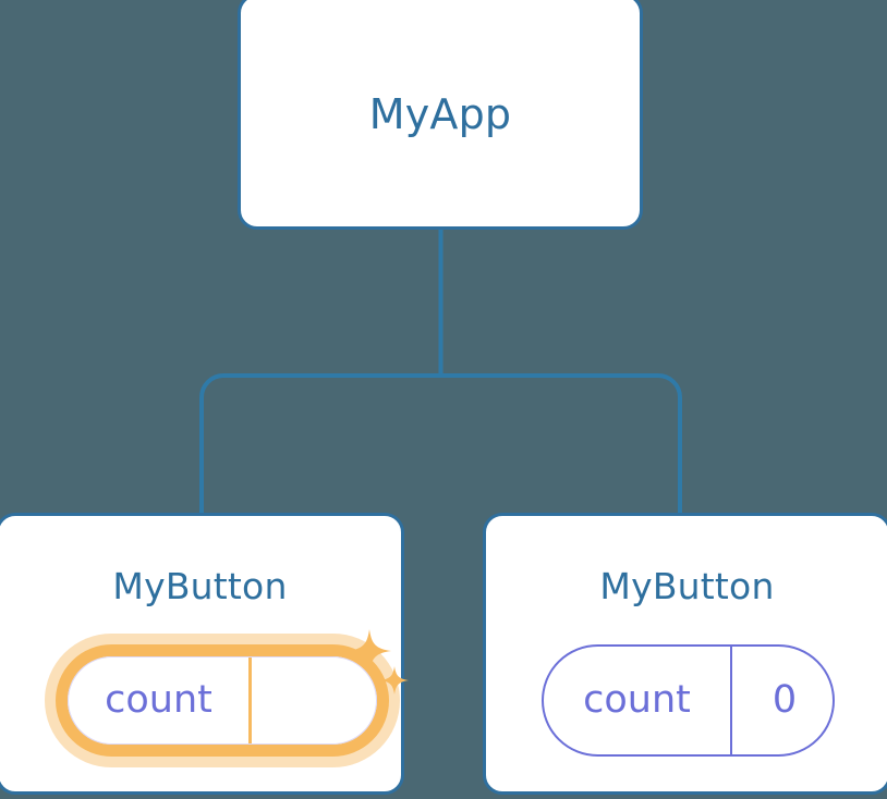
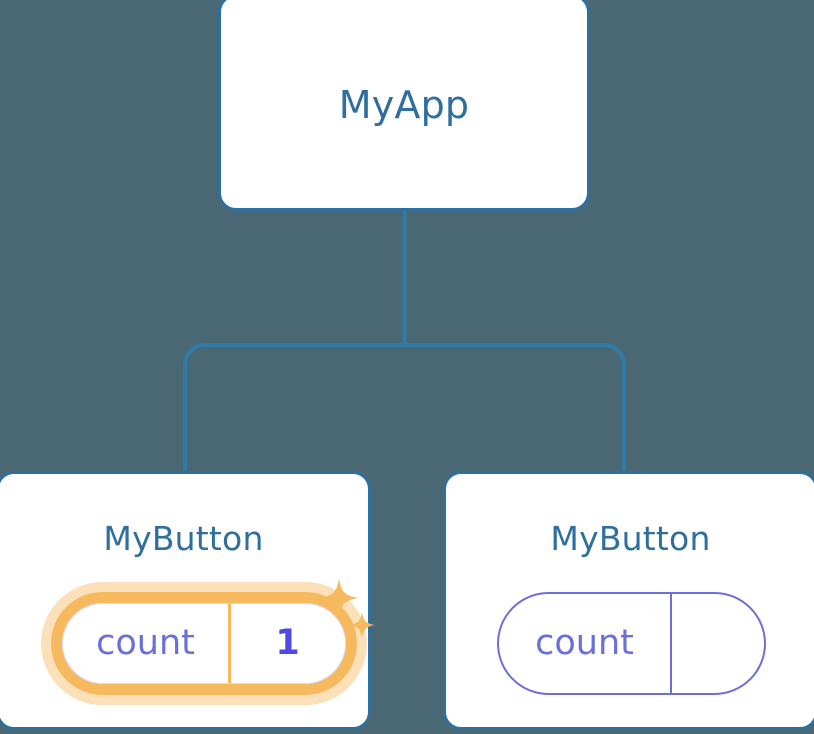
  MyApp
  MyButton
  count
+ 1
  MyButton
  count
- 0
